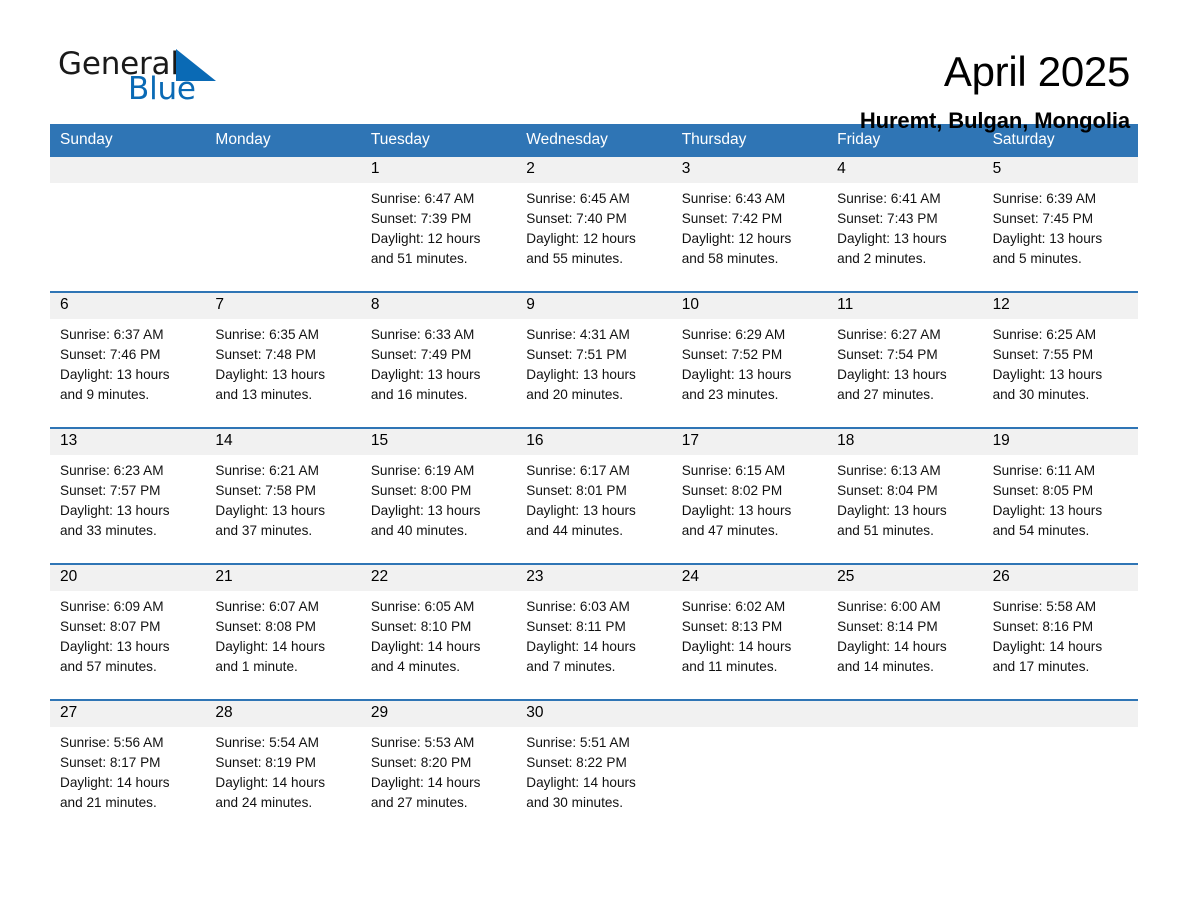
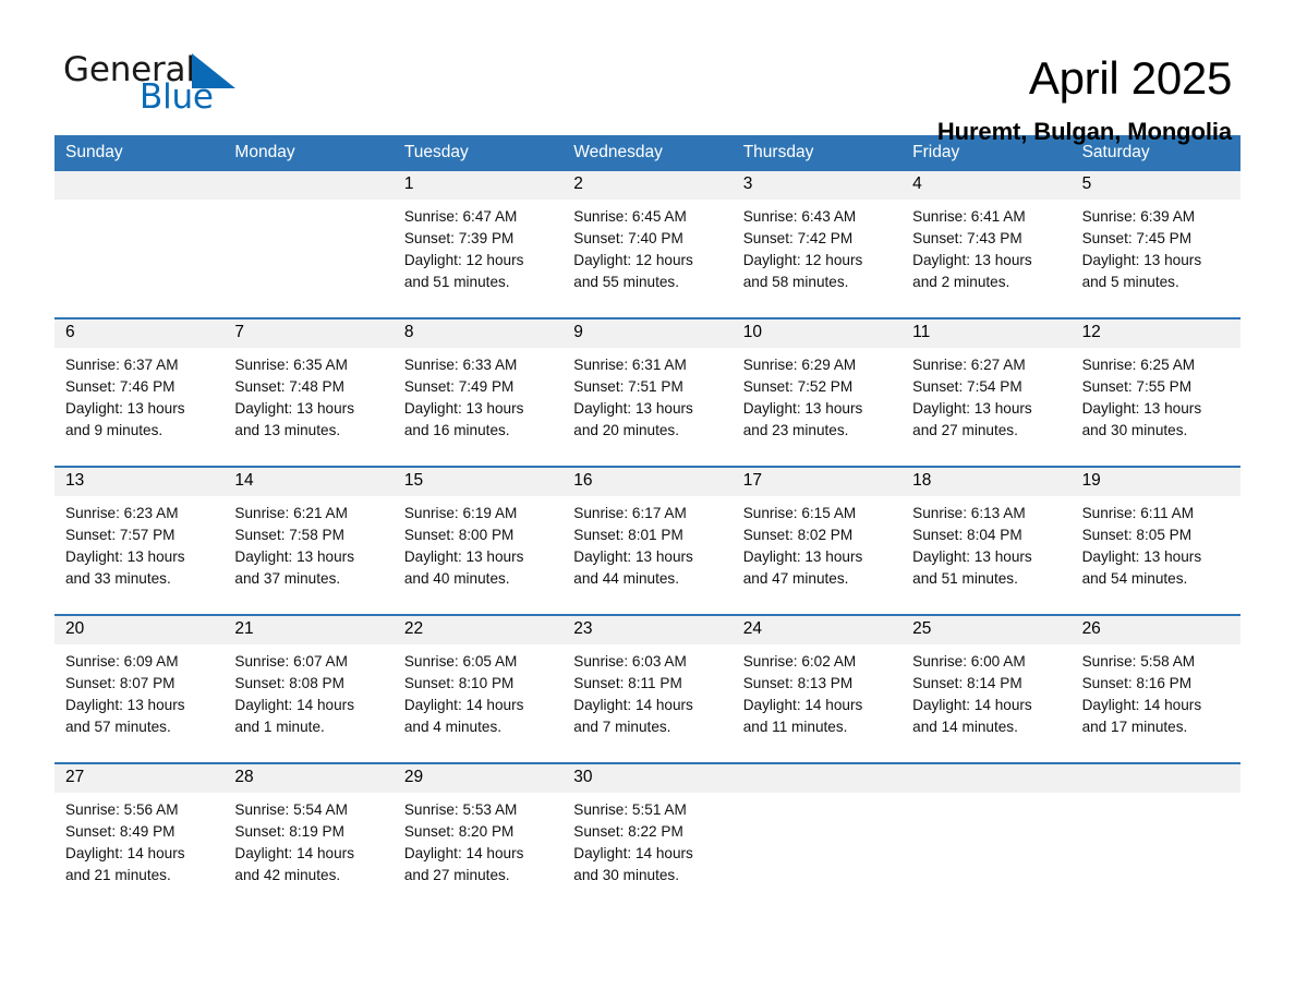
  General
  Blue
  April 2025
  Huremt, Bulgan, Mongolia
  Sunday
  Monday
  Tuesday
  Wednesday
  Thursday
  Friday
  Saturday
  1
  Sunrise: 6:47 AM
  Sunset: 7:39 PM
  Daylight: 12 hours
  and 51 minutes.
  2
  Sunrise: 6:45 AM
  Sunset: 7:40 PM
  Daylight: 12 hours
  and 55 minutes.
  3
  Sunrise: 6:43 AM
  Sunset: 7:42 PM
  Daylight: 12 hours
  and 58 minutes.
  4
  Sunrise: 6:41 AM
  Sunset: 7:43 PM
  Daylight: 13 hours
  and 2 minutes.
  5
  Sunrise: 6:39 AM
  Sunset: 7:45 PM
  Daylight: 13 hours
  and 5 minutes.
  6
  Sunrise: 6:37 AM
  Sunset: 7:46 PM
  Daylight: 13 hours
  and 9 minutes.
  7
  Sunrise: 6:35 AM
  Sunset: 7:48 PM
  Daylight: 13 hours
  and 13 minutes.
  8
  Sunrise: 6:33 AM
  Sunset: 7:49 PM
  Daylight: 13 hours
  and 16 minutes.
  9
- Sunrise: 4:31 AM
+ Sunrise: 6:31 AM
  Sunset: 7:51 PM
  Daylight: 13 hours
  and 20 minutes.
  10
  Sunrise: 6:29 AM
  Sunset: 7:52 PM
  Daylight: 13 hours
  and 23 minutes.
  11
  Sunrise: 6:27 AM
  Sunset: 7:54 PM
  Daylight: 13 hours
  and 27 minutes.
  12
  Sunrise: 6:25 AM
  Sunset: 7:55 PM
  Daylight: 13 hours
  and 30 minutes.
  13
  Sunrise: 6:23 AM
  Sunset: 7:57 PM
  Daylight: 13 hours
  and 33 minutes.
  14
  Sunrise: 6:21 AM
  Sunset: 7:58 PM
  Daylight: 13 hours
  and 37 minutes.
  15
  Sunrise: 6:19 AM
  Sunset: 8:00 PM
  Daylight: 13 hours
  and 40 minutes.
  16
  Sunrise: 6:17 AM
  Sunset: 8:01 PM
  Daylight: 13 hours
  and 44 minutes.
  17
  Sunrise: 6:15 AM
  Sunset: 8:02 PM
  Daylight: 13 hours
  and 47 minutes.
  18
  Sunrise: 6:13 AM
  Sunset: 8:04 PM
  Daylight: 13 hours
  and 51 minutes.
  19
  Sunrise: 6:11 AM
  Sunset: 8:05 PM
  Daylight: 13 hours
  and 54 minutes.
  20
  Sunrise: 6:09 AM
  Sunset: 8:07 PM
  Daylight: 13 hours
  and 57 minutes.
  21
  Sunrise: 6:07 AM
  Sunset: 8:08 PM
  Daylight: 14 hours
  and 1 minute.
  22
  Sunrise: 6:05 AM
  Sunset: 8:10 PM
  Daylight: 14 hours
  and 4 minutes.
  23
  Sunrise: 6:03 AM
  Sunset: 8:11 PM
  Daylight: 14 hours
  and 7 minutes.
  24
  Sunrise: 6:02 AM
  Sunset: 8:13 PM
  Daylight: 14 hours
  and 11 minutes.
  25
  Sunrise: 6:00 AM
  Sunset: 8:14 PM
  Daylight: 14 hours
  and 14 minutes.
  26
  Sunrise: 5:58 AM
  Sunset: 8:16 PM
  Daylight: 14 hours
  and 17 minutes.
  27
  Sunrise: 5:56 AM
- Sunset: 8:17 PM
+ Sunset: 8:49 PM
  Daylight: 14 hours
  and 21 minutes.
  28
  Sunrise: 5:54 AM
  Sunset: 8:19 PM
  Daylight: 14 hours
- and 24 minutes.
+ and 42 minutes.
  29
  Sunrise: 5:53 AM
  Sunset: 8:20 PM
  Daylight: 14 hours
  and 27 minutes.
  30
  Sunrise: 5:51 AM
  Sunset: 8:22 PM
  Daylight: 14 hours
  and 30 minutes.
